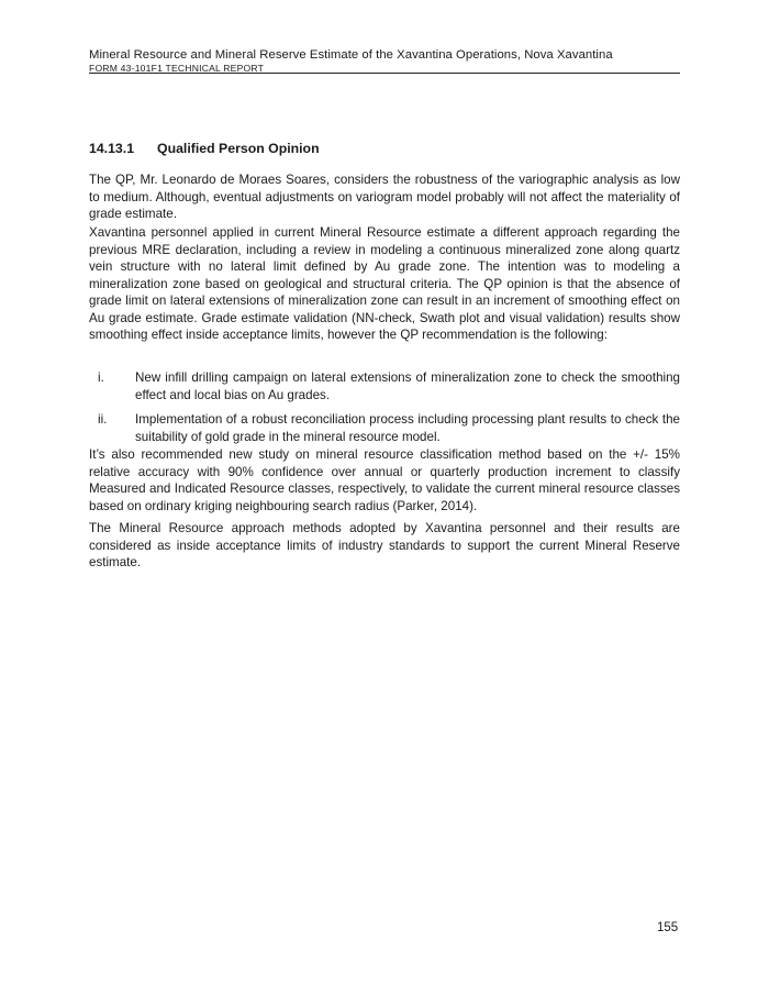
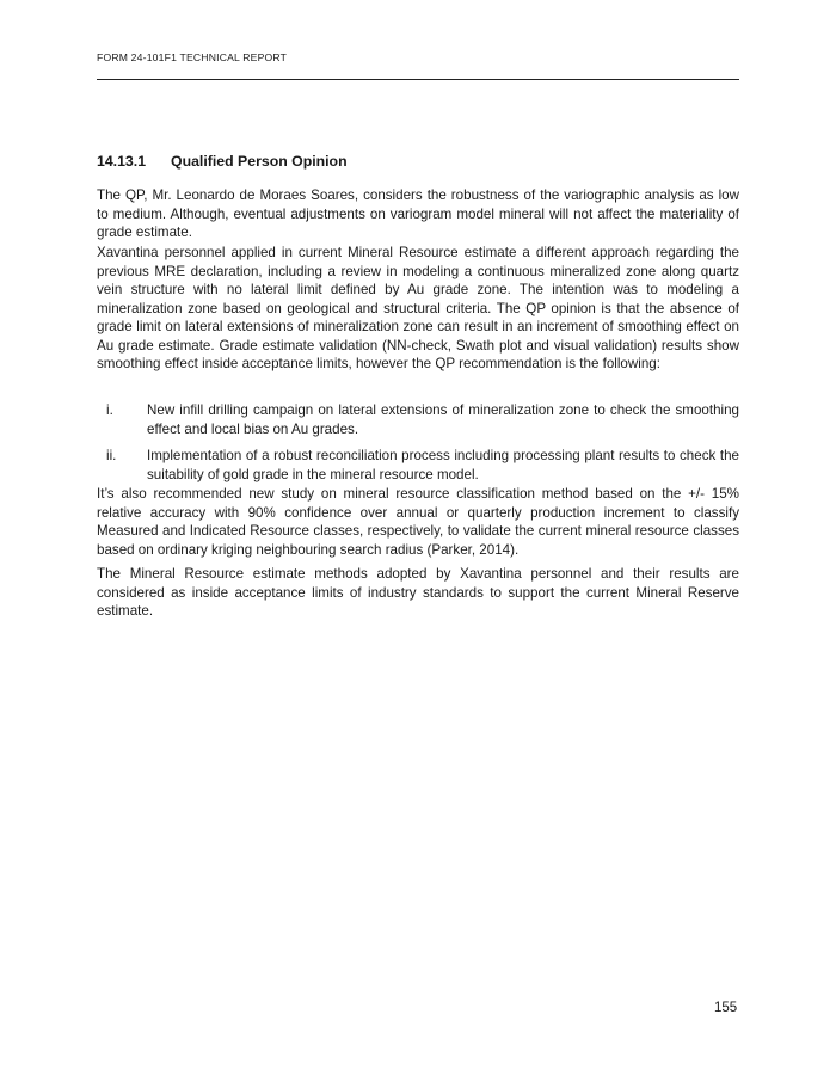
- Mineral Resource and Mineral Reserve Estimate of the Xavantina Operations, Nova Xavantina
- FORM 43-101F1 TECHNICAL REPORT
+ FORM 24-101F1 TECHNICAL REPORT
  14.13.1 Qualified Person Opinion
- The QP, Mr. Leonardo de Moraes Soares, considers the robustness of the variographic analysis as low to medium. Although, eventual adjustments on variogram model probably will not affect the materiality of grade estimate.
+ The QP, Mr. Leonardo de Moraes Soares, considers the robustness of the variographic analysis as low to medium. Although, eventual adjustments on variogram model mineral will not affect the materiality of grade estimate.
  Xavantina personnel applied in current Mineral Resource estimate a different approach regarding the previous MRE declaration, including a review in modeling a continuous mineralized zone along quartz vein structure with no lateral limit defined by Au grade zone. The intention was to modeling a mineralization zone based on geological and structural criteria. The QP opinion is that the absence of grade limit on lateral extensions of mineralization zone can result in an increment of smoothing effect on Au grade estimate. Grade estimate validation (NN-check, Swath plot and visual validation) results show smoothing effect inside acceptance limits, however the QP recommendation is the following:
  i.
  New infill drilling campaign on lateral extensions of mineralization zone to check the smoothing effect and local bias on Au grades.
  ii.
  Implementation of a robust reconciliation process including processing plant results to check the suitability of gold grade in the mineral resource model.
  It’s also recommended new study on mineral resource classification method based on the +/- 15% relative accuracy with 90% confidence over annual or quarterly production increment to classify Measured and Indicated Resource classes, respectively, to validate the current mineral resource classes based on ordinary kriging neighbouring search radius (Parker, 2014).
- The Mineral Resource approach methods adopted by Xavantina personnel and their results are considered as inside acceptance limits of industry standards to support the current Mineral Reserve estimate.
+ The Mineral Resource estimate methods adopted by Xavantina personnel and their results are considered as inside acceptance limits of industry standards to support the current Mineral Reserve estimate.
  155
